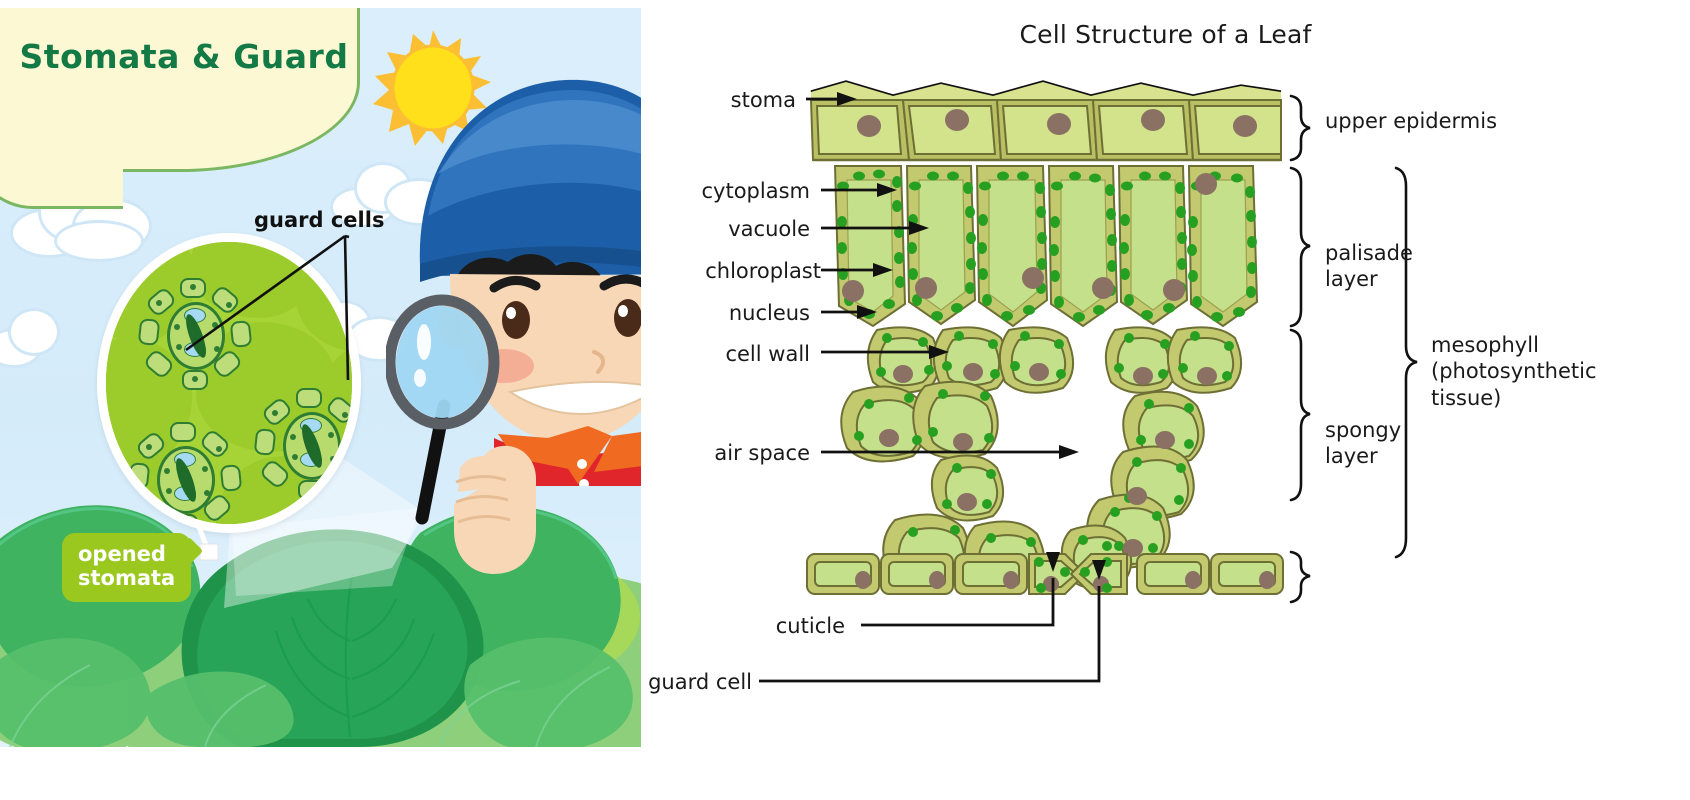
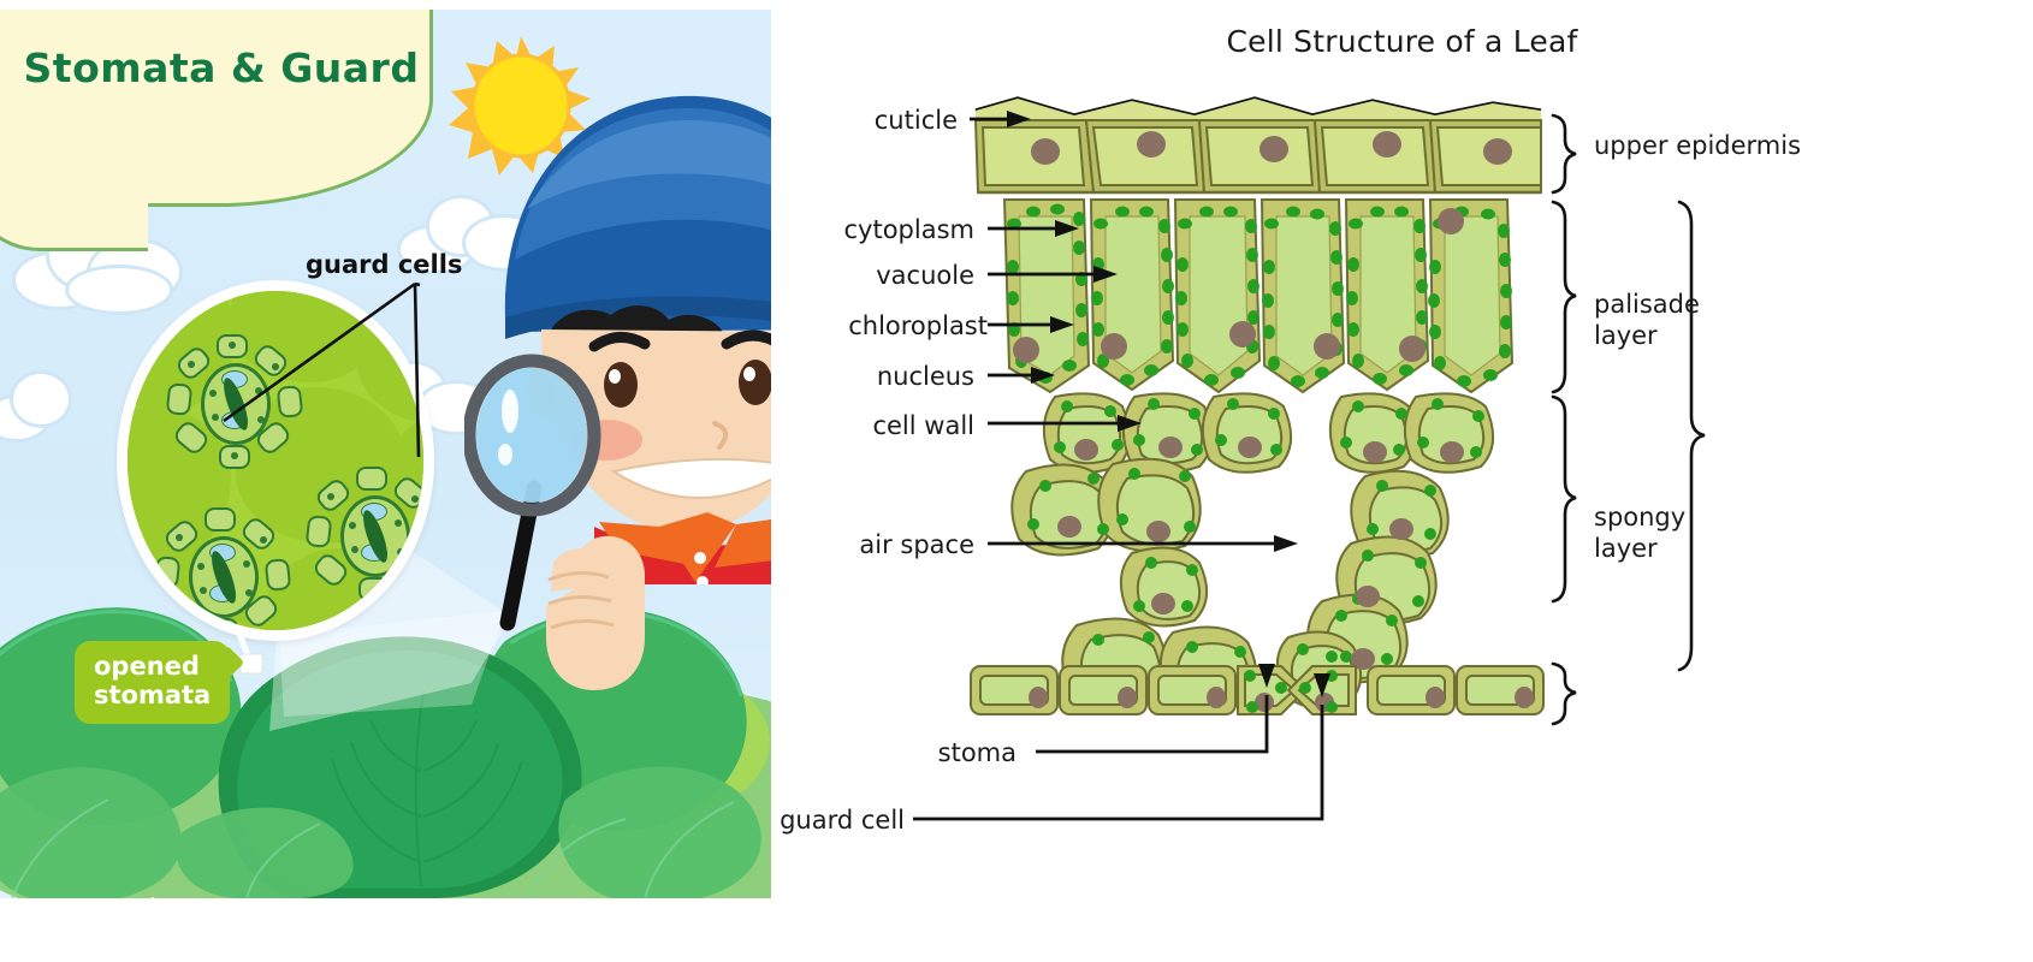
  Stomata & Guard
  guard cells
  opened
  stomata
  Cell Structure of a Leaf
- stoma
+ cuticle
  cytoplasm
  vacuole
  chloroplast
  nucleus
  cell wall
  air space
- cuticle
+ stoma
  guard cell
  upper epidermis
  palisade
  layer
  spongy
  layer
- mesophyll
- (photosynthetic
- tissue)
